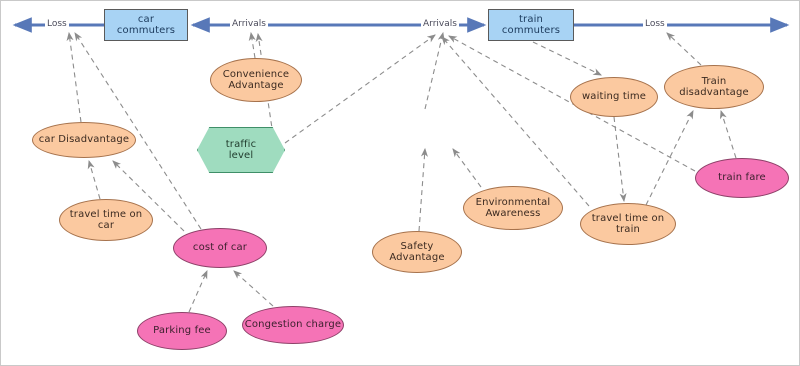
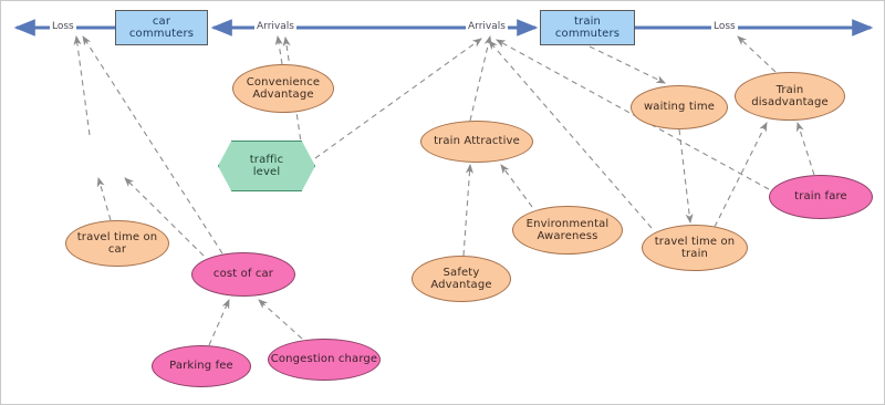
  car
  commuters
  train
  commuters
  Loss
  Arrivals
  Arrivals
  Loss
  Convenience
  Advantage
  traffic
  level
- car Disadvantage
  travel time on
  car
  cost of car
  Parking fee
  Congestion charge
+ train Attractive
  Safety
  Advantage
  Environmental
  Awareness
  waiting time
  Train
  disadvantage
  train fare
  travel time on
  train
